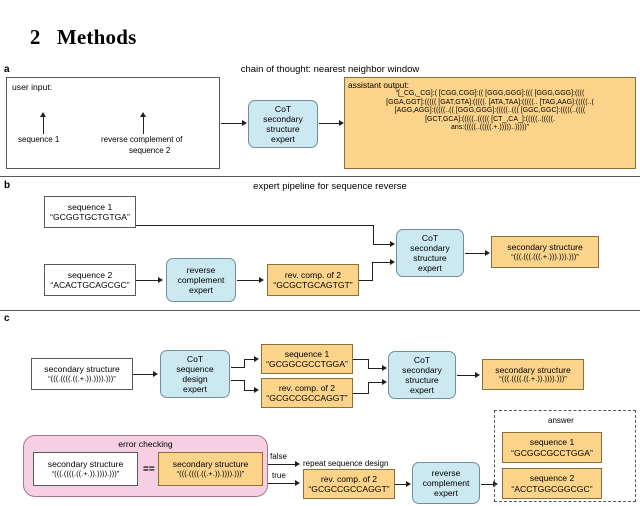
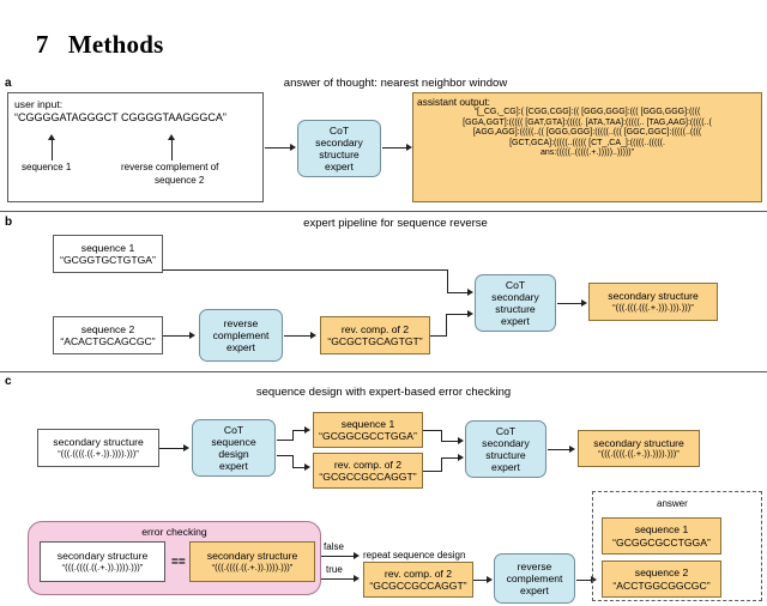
- 2 Methods
+ 7 Methods
  a
- chain of thought: nearest neighbor window
+ answer of thought: nearest neighbor window
  user input:
+ “CGGGGATAGGGCT CGGGGTAAGGGCA”
  sequence 1
  reverse complement of
  sequence 2
  CoT
  secondary
  structure
  expert
  assistant output:
  b
  expert pipeline for sequence reverse
  sequence 1
  “GCGGTGCTGTGA”
  sequence 2
  “ACACTGCAGCGC”
  reverse
  complement
  expert
  rev. comp. of 2
  “GCGCTGCAGTGT”
  CoT
  secondary
  structure
  expert
  secondary structure
  “(((.(((.(((.+.))).))).)))”
  c
+ sequence design with expert-based error checking
  secondary structure
  “(((.((((.((.+.)).)))).)))”
  CoT
  sequence
  design
  expert
  sequence 1
  “GCGGCGCCTGGA”
  rev. comp. of 2
  “GCGCCGCCAGGT”
  CoT
  secondary
  structure
  expert
  secondary structure
  “(((.((((.((.+.)).)))).)))”
  error checking
  secondary structure
  “(((.((((.((.+.)).)))).)))”
  ==
  secondary structure
  “(((.((((.((.+.)).)))).)))”
  false
  repeat sequence design
  true
  rev. comp. of 2
  “GCGCCGCCAGGT”
  reverse
  complement
  expert
  answer
  sequence 1
  “GCGGCGCCTGGA”
  sequence 2
  “ACCTGGCGGCGC”
